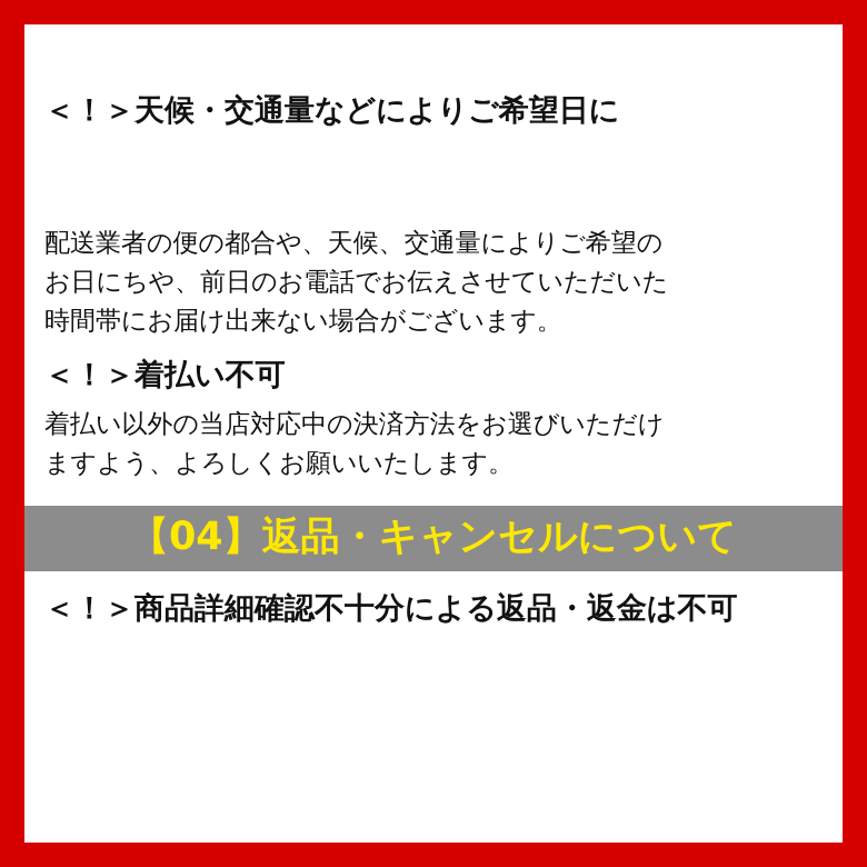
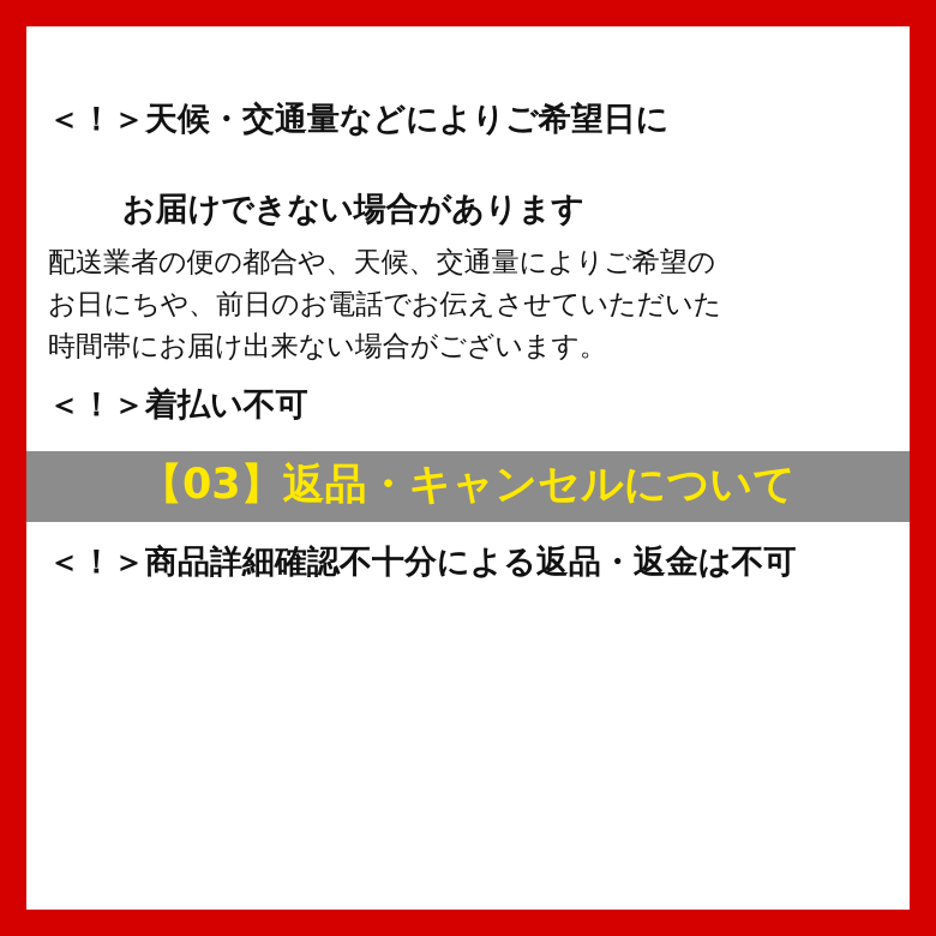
  ＜！＞天候・交通量などによりご希望日に
+ お届けできない場合があります
  配送業者の便の都合や、天候、交通量によりご希望の
  お日にちや、前日のお電話でお伝えさせていただいた
  時間帯にお届け出来ない場合がございます。
  ＜！＞着払い不可
- 着払い以外の当店対応中の決済方法をお選びいただけ
- ますよう、よろしくお願いいたします。
- 【04】返品・キャンセルについて
+ 【03】返品・キャンセルについて
  ＜！＞商品詳細確認不十分による返品・返金は不可
